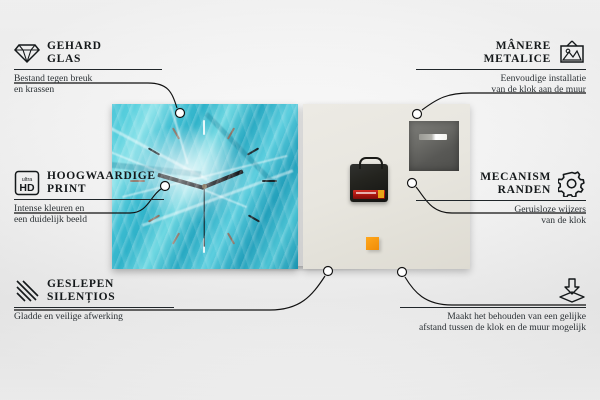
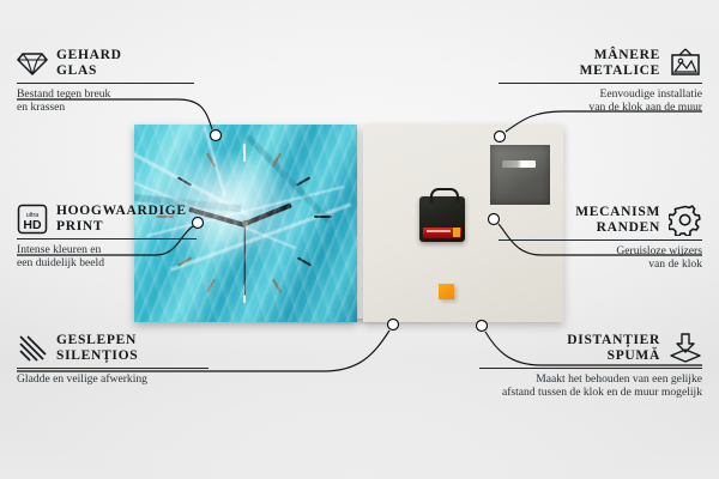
  GEHARD
  GLAS
  Bestand tegen breuk
  en krassen
  HD
  HOOGWAARDIGE
  PRINT
  Intense kleuren en
  een duidelijk beeld
  GESLEPEN
  SILENȚIOS
  Gladde en veilige afwerking
  MÂNERE
  METALICE
  Eenvoudige installatie
  van de klok aan de muur
  MECANISM
  RANDEN
  Geruisloze wijzers
  van de klok
+ DISTANȚIER
+ SPUMĂ
  Maakt het behouden van een gelijke
  afstand tussen de klok en de muur mogelijk
